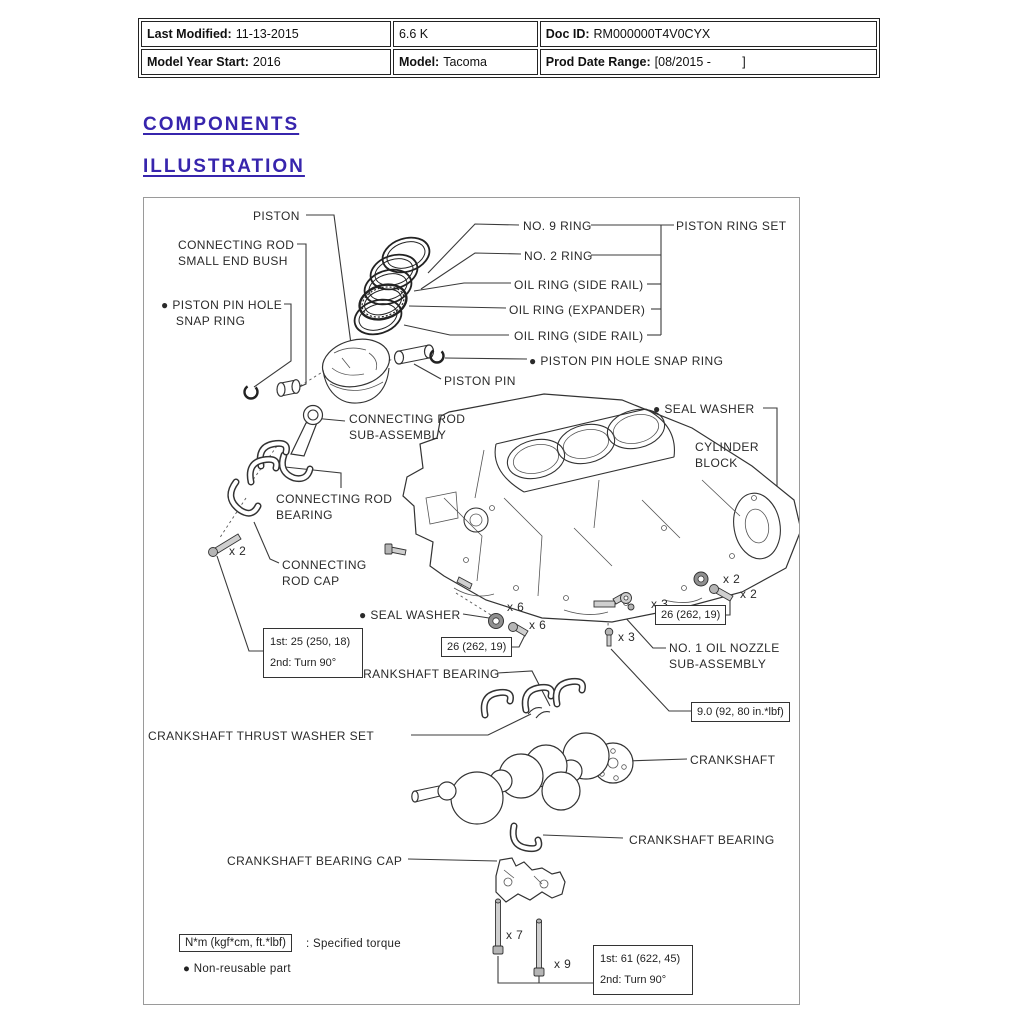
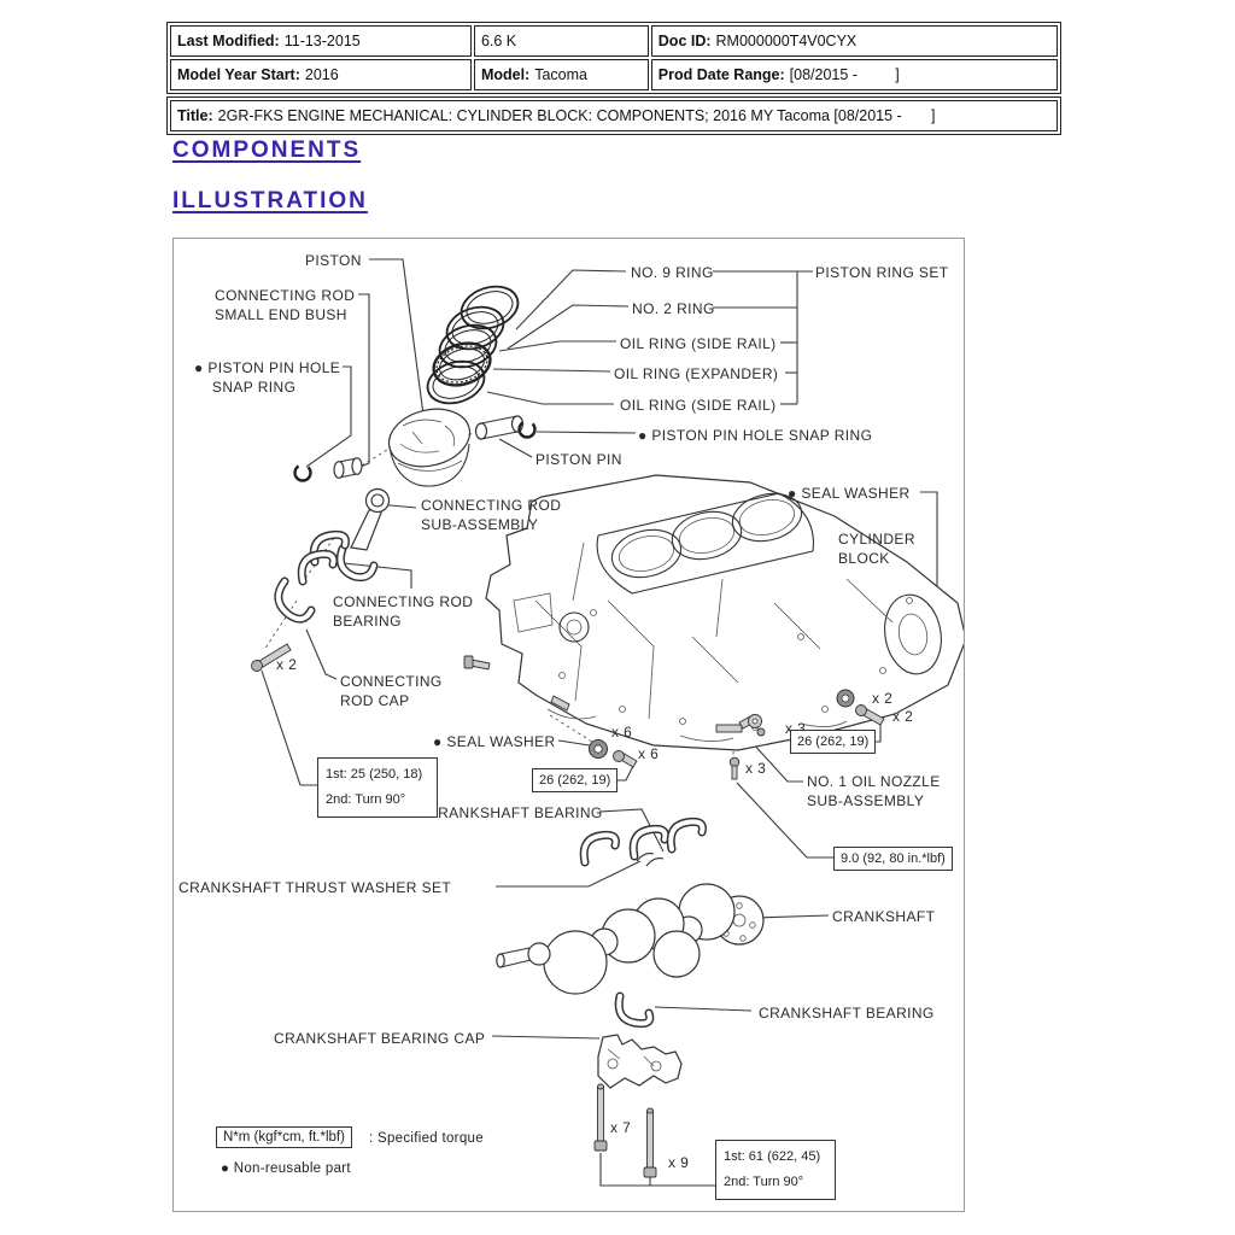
  Last Modified: 11-13-2015	6.6 K	Doc ID: RM000000T4V0CYX
  Model Year Start: 2016	Model: Tacoma	Prod Date Range: [08/2015 - ]
+ Title: 2GR-FKS ENGINE MECHANICAL: CYLINDER BLOCK: COMPONENTS; 2016 MY Tacoma [08/2015 - ]
  COMPONENTS
  ILLUSTRATION
  PISTON
  CONNECTING ROD
  SMALL END BUSH
  ● PISTON PIN HOLE
  SNAP RING
  NO. 9 RING
  NO. 2 RING
  OIL RING (SIDE RAIL)
  OIL RING (EXPANDER)
  OIL RING (SIDE RAIL)
  PISTON RING SET
  ● PISTON PIN HOLE SNAP RING
  PISTON PIN
  CONNECTING ROD
  SUB-ASSEMBLY
  CONNECTING ROD
  BEARING
  x 2
  CONNECTING
  ROD CAP
  ● SEAL WASHER
  CYLINDER
  BLOCK
  x 2
  x 2
  x 3
  x 3
  NO. 1 OIL NOZZLE
  SUB-ASSEMBLY
  ● SEAL WASHER
  x 6
  x 6
  RANKSHAFT BEARING
  CRANKSHAFT THRUST WASHER SET
  CRANKSHAFT
  CRANKSHAFT BEARING
  CRANKSHAFT BEARING CAP
  x 7
  x 9
  1st: 25 (250, 18)
  2nd: Turn 90°
  26 (262, 19)
  26 (262, 19)
  9.0 (92, 80 in.*lbf)
  1st: 61 (622, 45)
  2nd: Turn 90°
  N*m (kgf*cm, ft.*lbf)
  : Specified torque
  ● Non-reusable part
